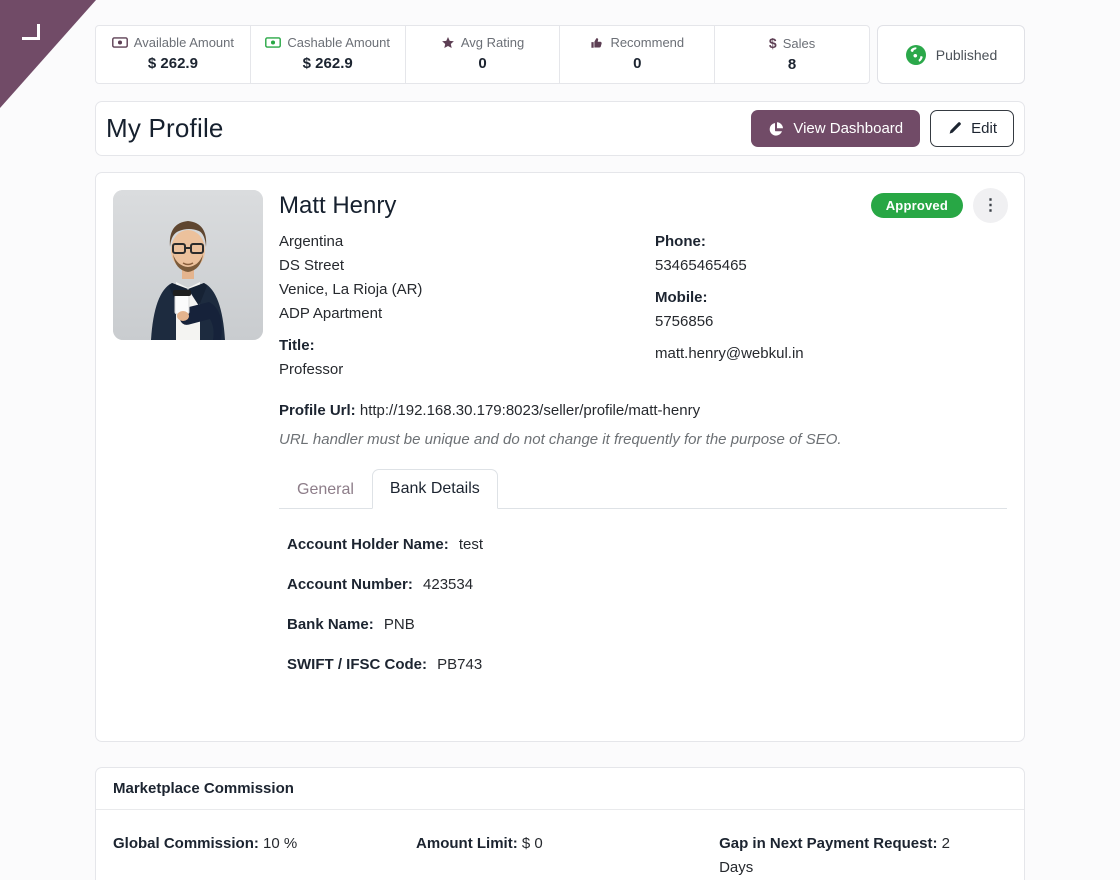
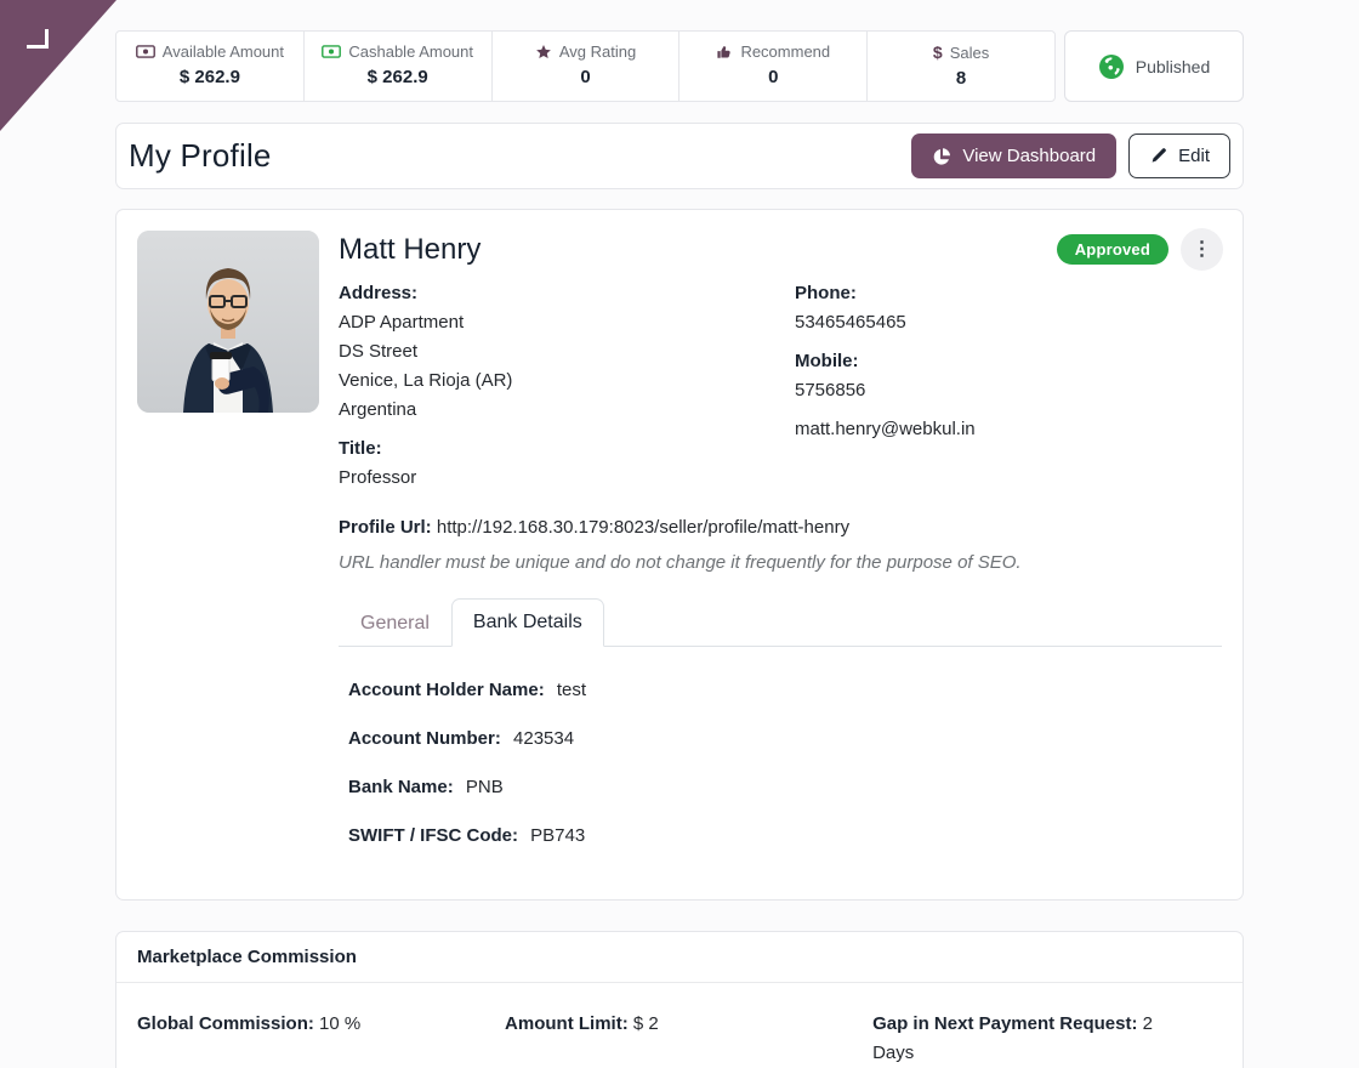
  Available Amount
  $ 262.9
  Cashable Amount
  $ 262.9
  Avg Rating
  0
  Recommend
  0
  $
  Sales
  8
  Published
  My Profile
  View Dashboard
  Edit
  Approved
  ⋮
  Matt Henry
+ Address:
- Argentina
+ ADP Apartment
  DS Street
  Venice, La Rioja (AR)
- ADP Apartment
+ Argentina
  Title:
  Professor
  Phone:
  53465465465
  Mobile:
  5756856
  matt.henry@webkul.in
  Profile Url: http://192.168.30.179:8023/seller/profile/matt-henry
  URL handler must be unique and do not change it frequently for the purpose of SEO.
  General
  Bank Details
  Account Holder Name: test
  Account Number: 423534
  Bank Name: PNB
  SWIFT / IFSC Code: PB743
  Marketplace Commission
  Global Commission: 10 %
- Amount Limit: $ 0
+ Amount Limit: $ 2
  Gap in Next Payment Request: 2 Days
